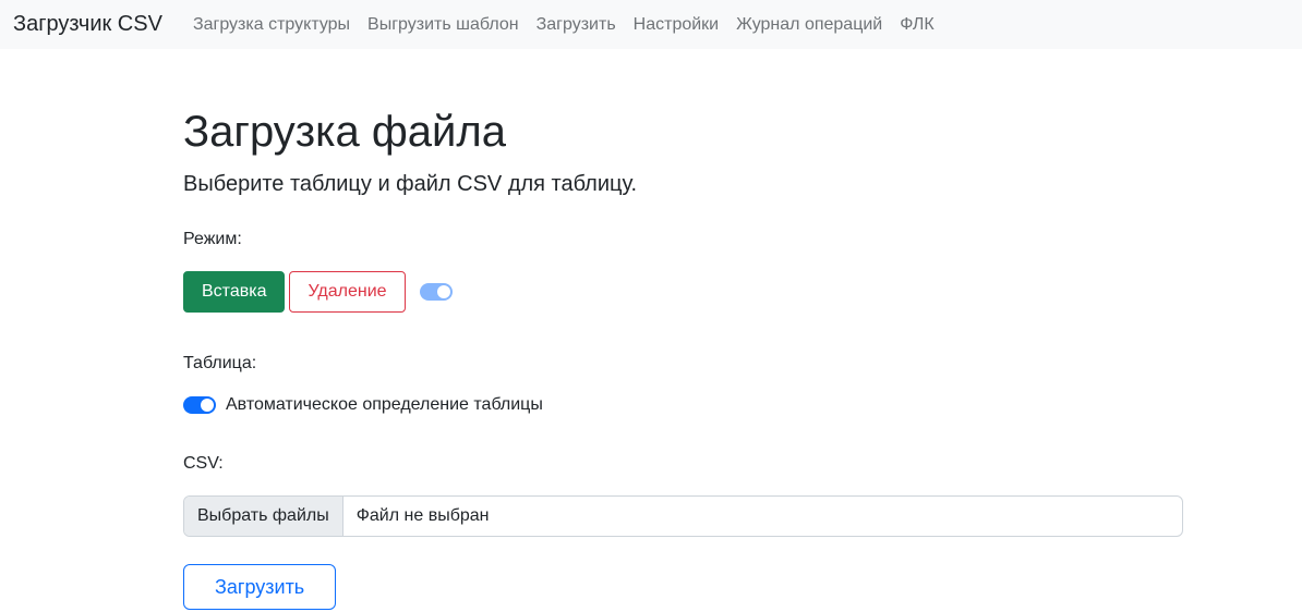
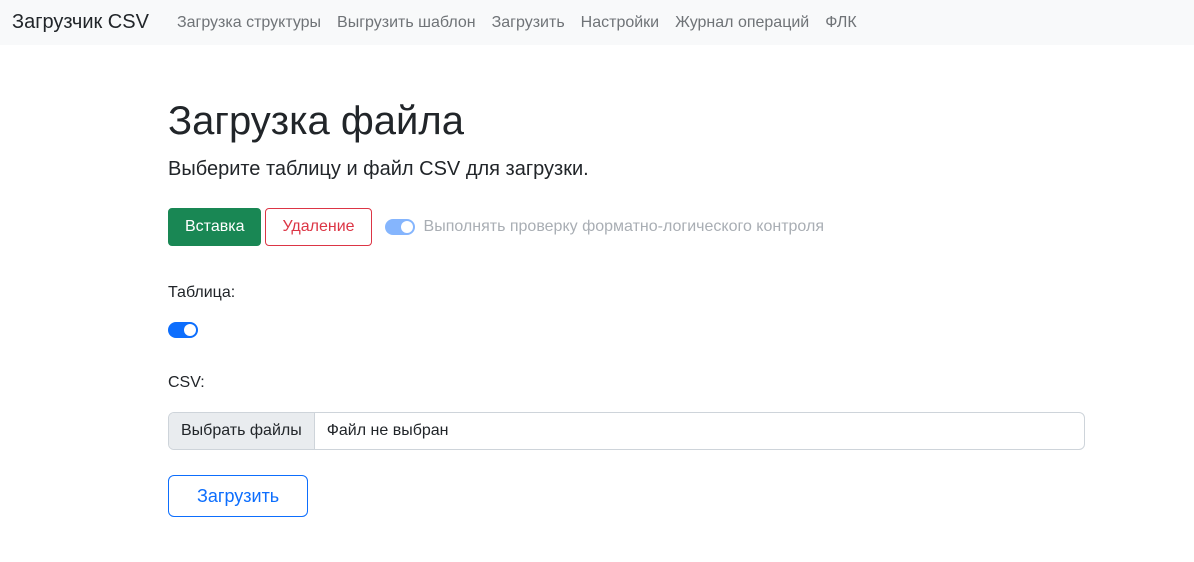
  Загрузчик CSV
  Загрузка структуры
  Выгрузить шаблон
  Загрузить
  Настройки
  Журнал операций
  ФЛК
  Загрузка файла
- Выберите таблицу и файл CSV для таблицу.
+ Выберите таблицу и файл CSV для загрузки.
- Режим:
  Вставка
  Удаление
+ Выполнять проверку форматно-логического контроля
  Таблица:
- Автоматическое определение таблицы
  CSV:
  Выбрать файлы
  Файл не выбран
  Загрузить
